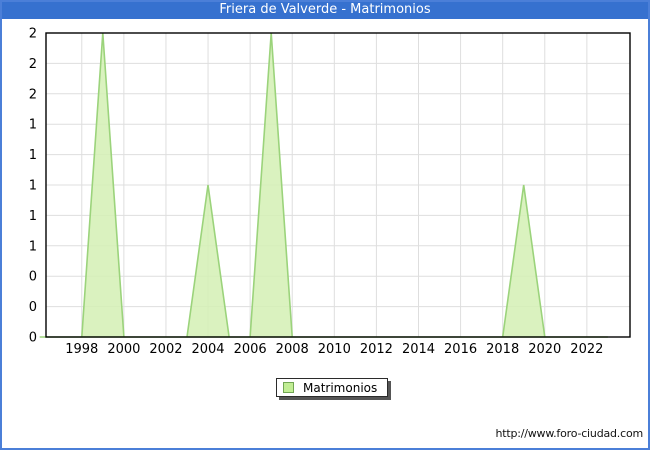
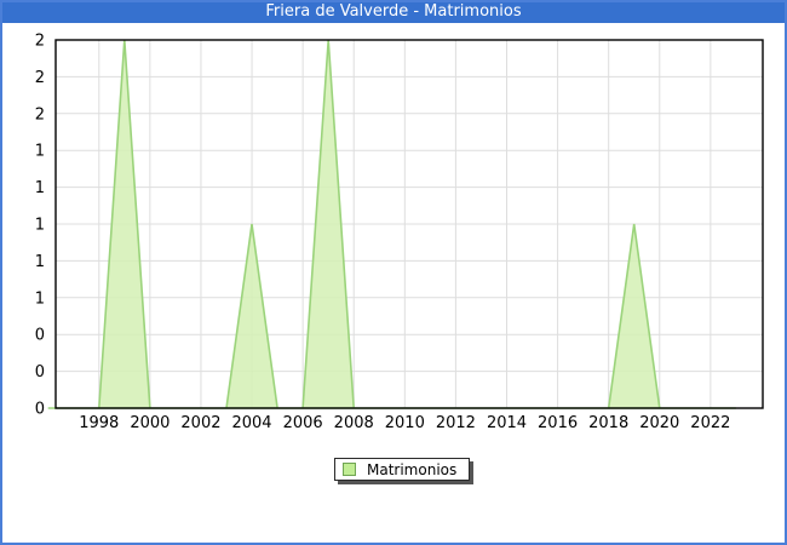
  Friera de Valverde - Matrimonios
  0
  0
  0
  1
  1
  1
  1
  1
  2
  2
  2
  1998
  2000
  2002
  2004
  2006
  2008
  2010
  2012
  2014
  2016
  2018
  2020
  2022
  Matrimonios
- http://www.foro-ciudad.com
